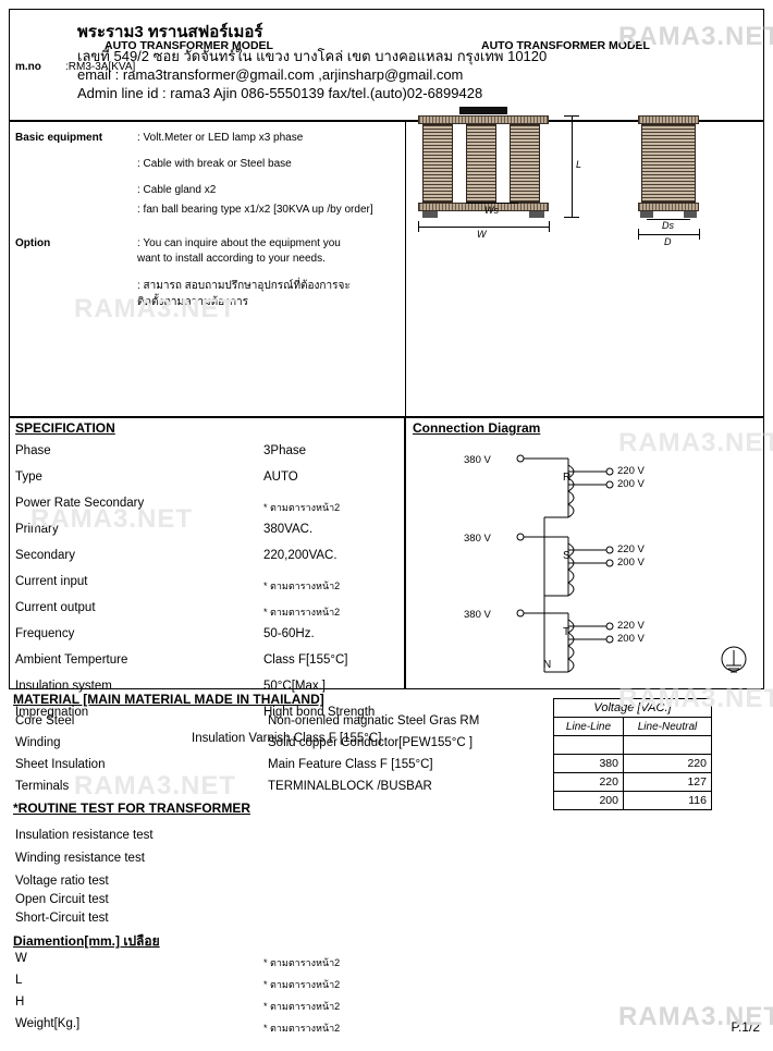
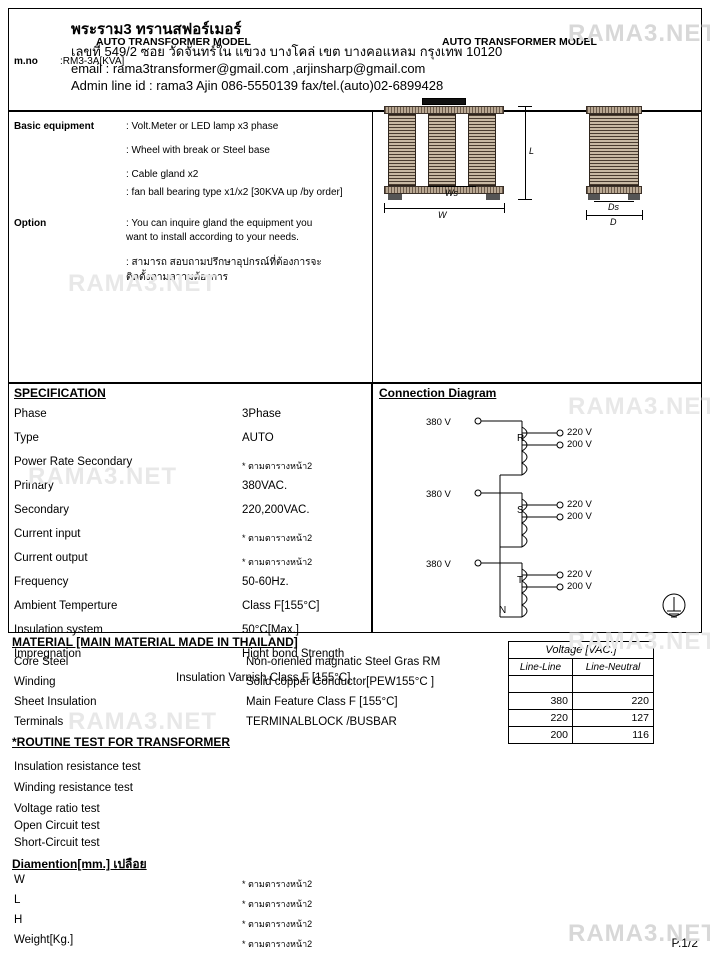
  พระราม3 ทรานสฟอร์เมอร์
  เลขที่ 549/2 ซอย วัดจันทร์ใน แขวง บางโคล่ เขต บางคอแหลม กรุงเทพ 10120
  email : rama3transformer@gmail.com ,arjinsharp@gmail.com
  Admin line id : rama3 Ajin 086-5550139 fax/tel.(auto)02-6899428
  AUTO TRANSFORMER MODEL
  AUTO TRANSFORMER MODEL
  m.no
  :RM3-3A[KVA]
  Basic equipment
  : Volt.Meter or LED lamp x3 phase
- : Cable with break or Steel base
+ : Wheel with break or Steel base
  : Cable gland x2
  : fan ball bearing type x1/x2 [30KVA up /by order]
  Option
- : You can inquire about the equipment you
+ : You can inquire gland the equipment you
  want to install according to your needs.
  : สามารถ สอบถามปรึกษาอุปกรณ์ที่ต้องการจะ
  ติดตั้งตามความต้องการ
  L
  Ws
  W
  Ds
  D
  SPECIFICATION
  Phase
  3Phase
  Type
  AUTO
  Power Rate Secondary
  * ตามตารางหน้า2
  Primary
  380VAC.
  Secondary
  220,200VAC.
  Current input
  * ตามตารางหน้า2
  Current output
  * ตามตารางหน้า2
  Frequency
  50-60Hz.
  Ambient Temperture
  Class F[155°C]
  Insulation system
  50°C[Max.]
  Impregnation
  Hight bond Strength
  Insulation Varnish Class F [155°C]
  Connection Diagram
  380 V
  380 V
  380 V
  R
  S
  T
  N
  220 V
  200 V
  220 V
  200 V
  220 V
  200 V
  MATERIAL [MAIN MATERIAL MADE IN THAILAND]
  Core Steel
  Non-orienled magnatic Steel Gras RM
  Winding
  Solid copper Conductor[PEW155°C ]
  Sheet Insulation
  Main Feature Class F [155°C]
  Terminals
  TERMINALBLOCK /BUSBAR
  Voltage [VAC.]
  Line-Line	Line-Neutral
  380	220
  220	127
  200	116
  *ROUTINE TEST FOR TRANSFORMER
  Insulation resistance test
  Winding resistance test
  Voltage ratio test
  Open Circuit test
  Short-Circuit test
  Diamention[mm.] เปลือย
  W
  * ตามตารางหน้า2
  L
  * ตามตารางหน้า2
  H
  * ตามตารางหน้า2
  Weight[Kg.]
  * ตามตารางหน้า2
  P.1/2
  RAMA3.NET
  RAMA3.NET
  RAMA3.NET
  RAMA3.NET
  RAMA3.NET
  RAMA3.NET
